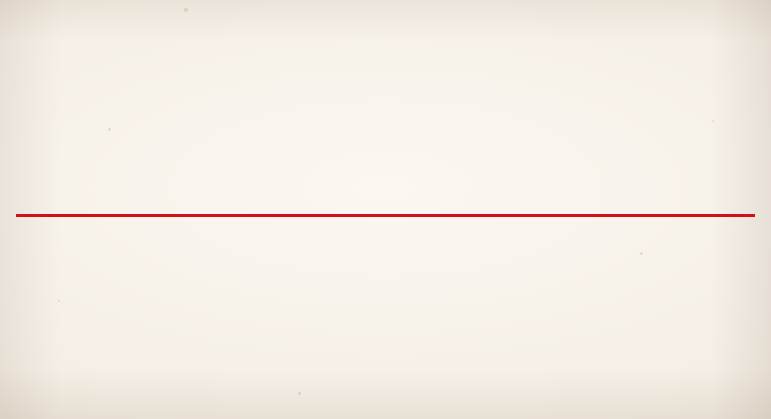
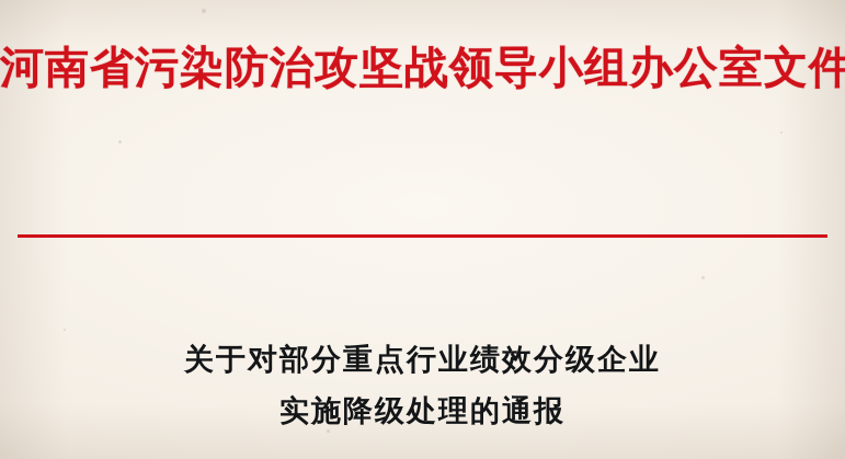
+ 河南省污染防治攻坚战领导小组办公室文件
+ 关于对部分重点行业绩效分级企业
+ 实施降级处理的通报
